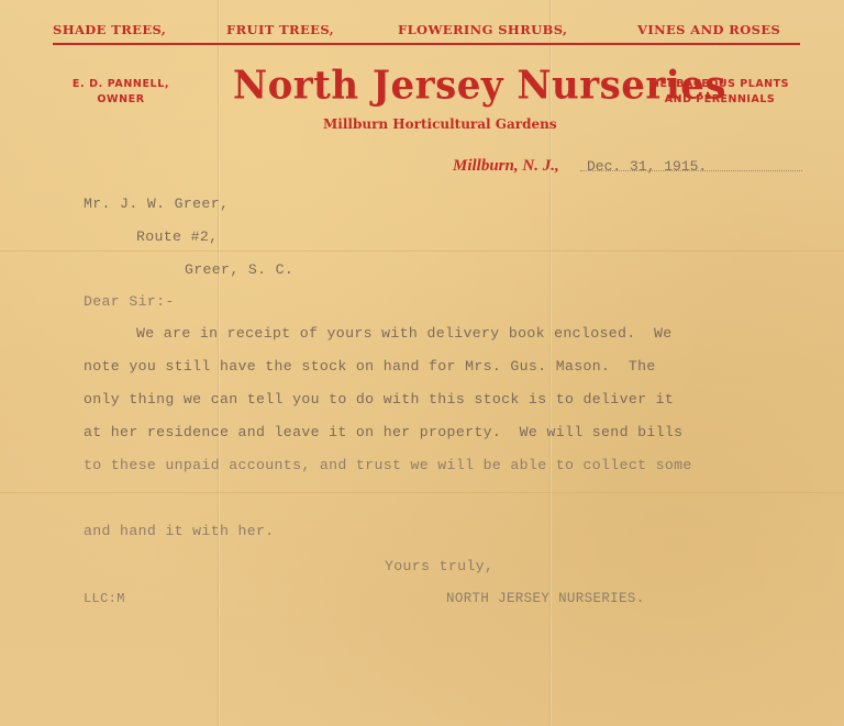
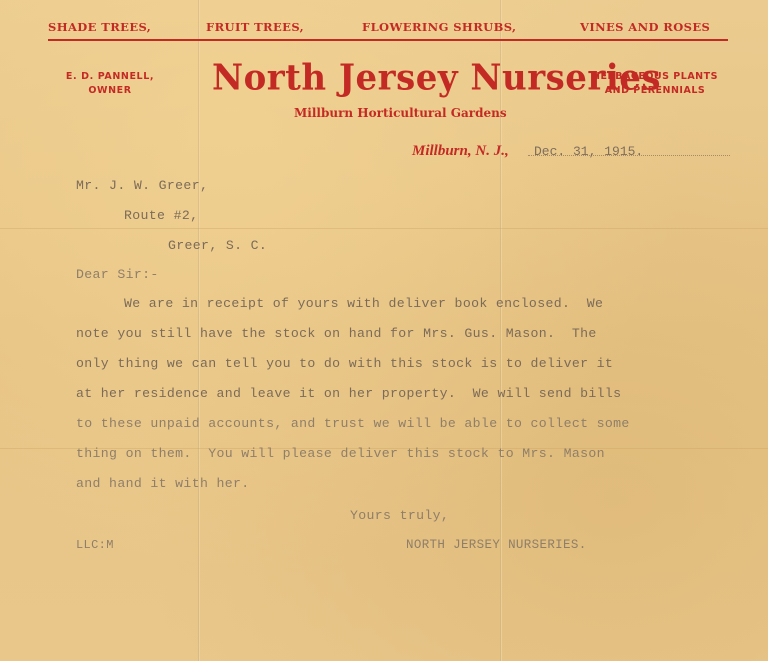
  SHADE TREES,
  FRUIT TREES,
  FLOWERING SHRUBS,
  VINES AND ROSES
  E. D. PANNELL,
  OWNER
  North Jersey Nurseries
  Millburn Horticultural Gardens
  HERBACEOUS PLANTS
  AND PERENNIALS
  Millburn, N. J.,
  Dec. 31, 1915.
  Mr. J. W. Greer,
  Route #2,
  Greer, S. C.
  Dear Sir:-
- We are in receipt of yours with delivery book enclosed. We
+ We are in receipt of yours with deliver book enclosed. We
  note you still have the stock on hand for Mrs. Gus. Mason. The
  only thing we can tell you to do with this stock is to deliver it
  at her residence and leave it on her property. We will send bills
  to these unpaid accounts, and trust we will be able to collect some
+ thing on them. You will please deliver this stock to Mrs. Mason
  and hand it with her.
  Yours truly,
  LLC:M
  NORTH JERSEY NURSERIES.
